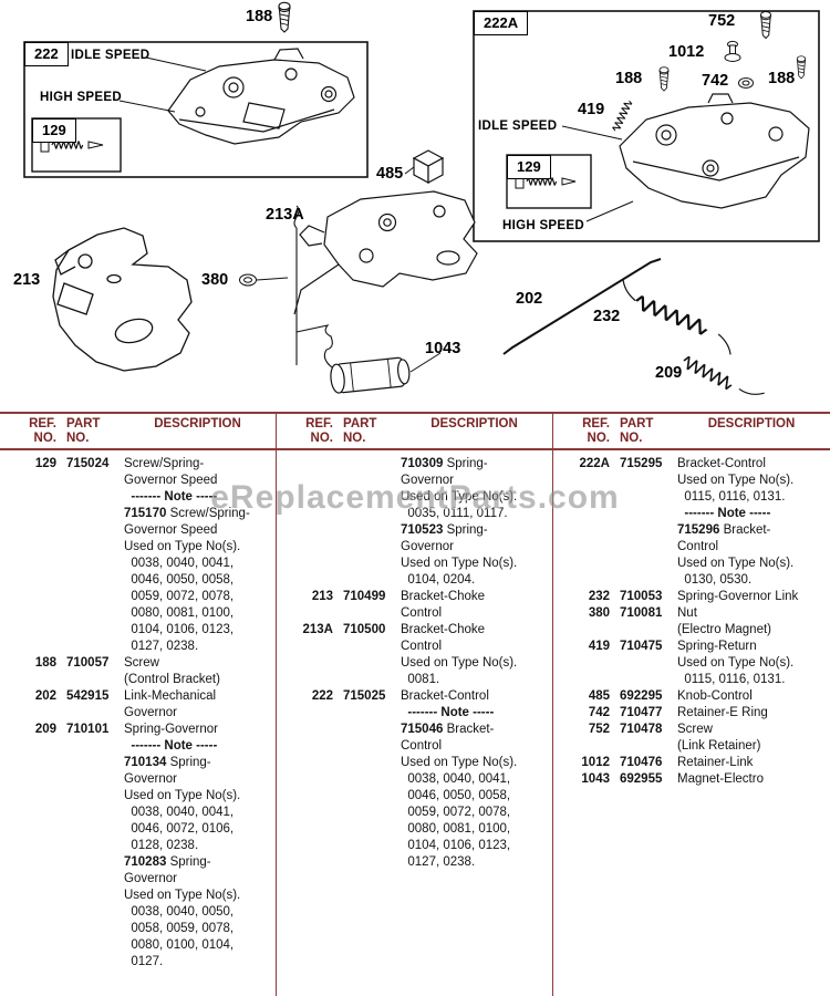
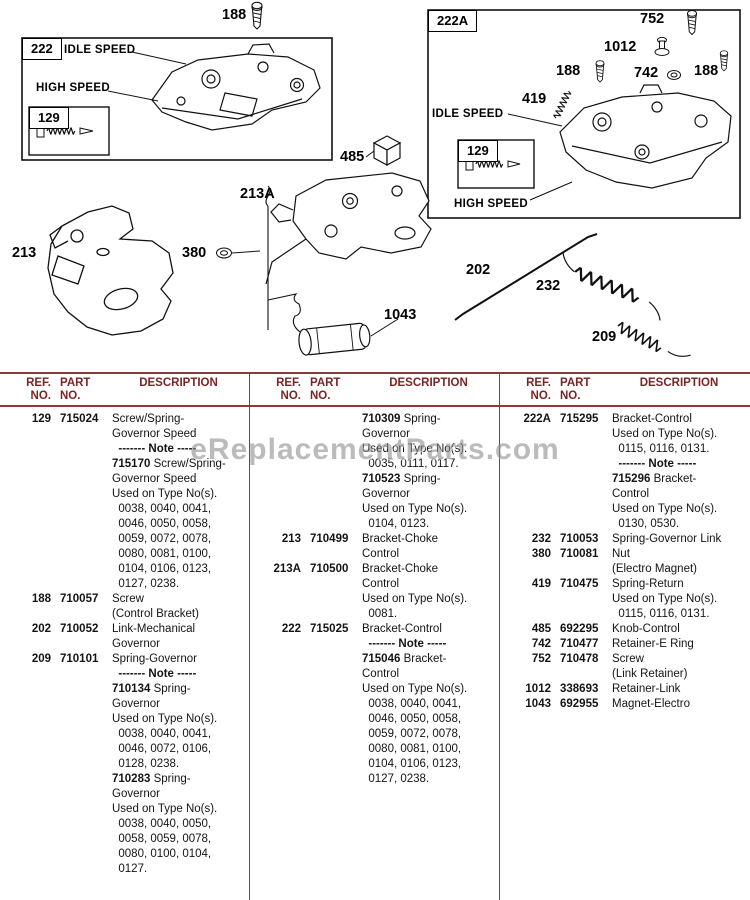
  188
  222
  IDLE SPEED
  HIGH SPEED
  129
  222A
  752
  1012
  188
  742
  188
  419
  IDLE SPEED
  129
  HIGH SPEED
  485
  213A
  213
  380
  1043
  202
  232
  209
  eReplacementParts.com
  REF.
  NO.
  PART
  NO.
  DESCRIPTION
  129
  715024
  Screw/Spring-
  Governor Speed
  ------- Note -----
  715170 Screw/Spring-
  Governor Speed
  Used on Type No(s).
  0038, 0040, 0041,
  0046, 0050, 0058,
  0059, 0072, 0078,
  0080, 0081, 0100,
  0104, 0106, 0123,
  0127, 0238.
  188
  710057
  Screw
  (Control Bracket)
  202
- 542915
+ 710052
  Link-Mechanical
  Governor
  209
  710101
  Spring-Governor
  ------- Note -----
  710134 Spring-
  Governor
  Used on Type No(s).
  0038, 0040, 0041,
  0046, 0072, 0106,
  0128, 0238.
  710283 Spring-
  Governor
  Used on Type No(s).
  0038, 0040, 0050,
  0058, 0059, 0078,
  0080, 0100, 0104,
  0127.
  REF.
  NO.
  PART
  NO.
  DESCRIPTION
  710309 Spring-
  Governor
  Used on Type No(s).
  0035, 0111, 0117.
  710523 Spring-
  Governor
  Used on Type No(s).
- 0104, 0204.
+ 0104, 0123.
  213
  710499
  Bracket-Choke
  Control
  213A
  710500
  Bracket-Choke
  Control
  Used on Type No(s).
  0081.
  222
  715025
  Bracket-Control
  ------- Note -----
  715046 Bracket-
  Control
  Used on Type No(s).
  0038, 0040, 0041,
  0046, 0050, 0058,
  0059, 0072, 0078,
  0080, 0081, 0100,
  0104, 0106, 0123,
  0127, 0238.
  REF.
  NO.
  PART
  NO.
  DESCRIPTION
  222A
  715295
  Bracket-Control
  Used on Type No(s).
  0115, 0116, 0131.
  ------- Note -----
  715296 Bracket-
  Control
  Used on Type No(s).
  0130, 0530.
  232
  710053
  Spring-Governor Link
  380
  710081
  Nut
  (Electro Magnet)
  419
  710475
  Spring-Return
  Used on Type No(s).
  0115, 0116, 0131.
  485
  692295
  Knob-Control
  742
  710477
  Retainer-E Ring
  752
  710478
  Screw
  (Link Retainer)
  1012
- 710476
+ 338693
  Retainer-Link
  1043
  692955
  Magnet-Electro
